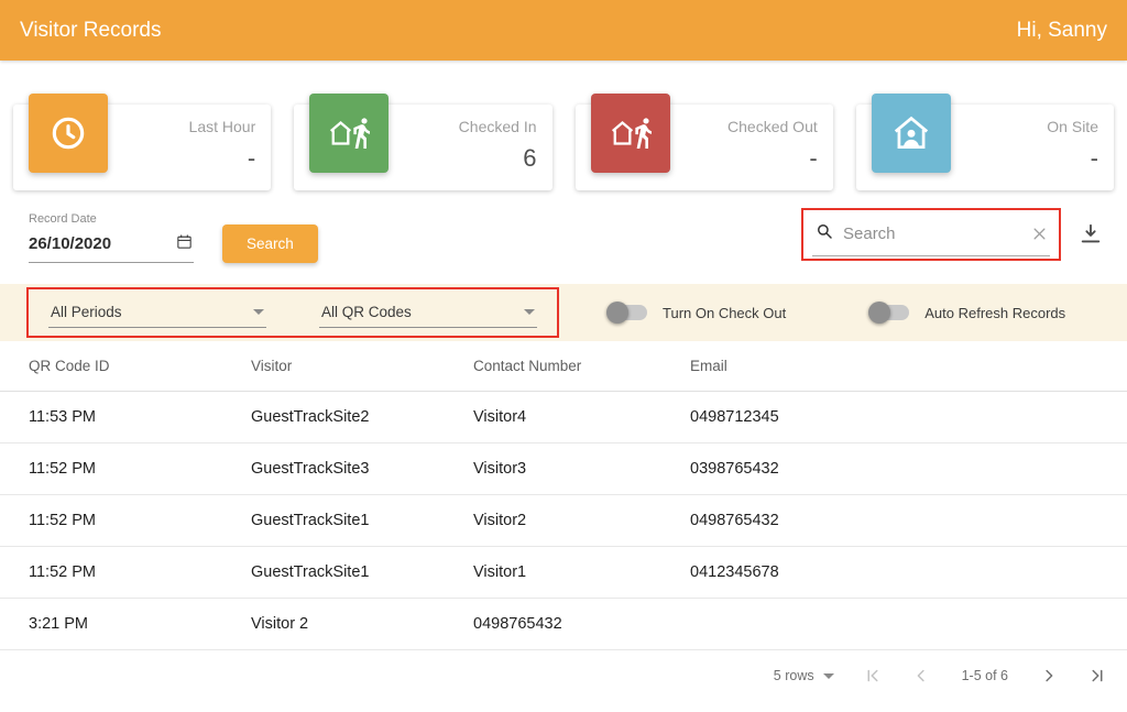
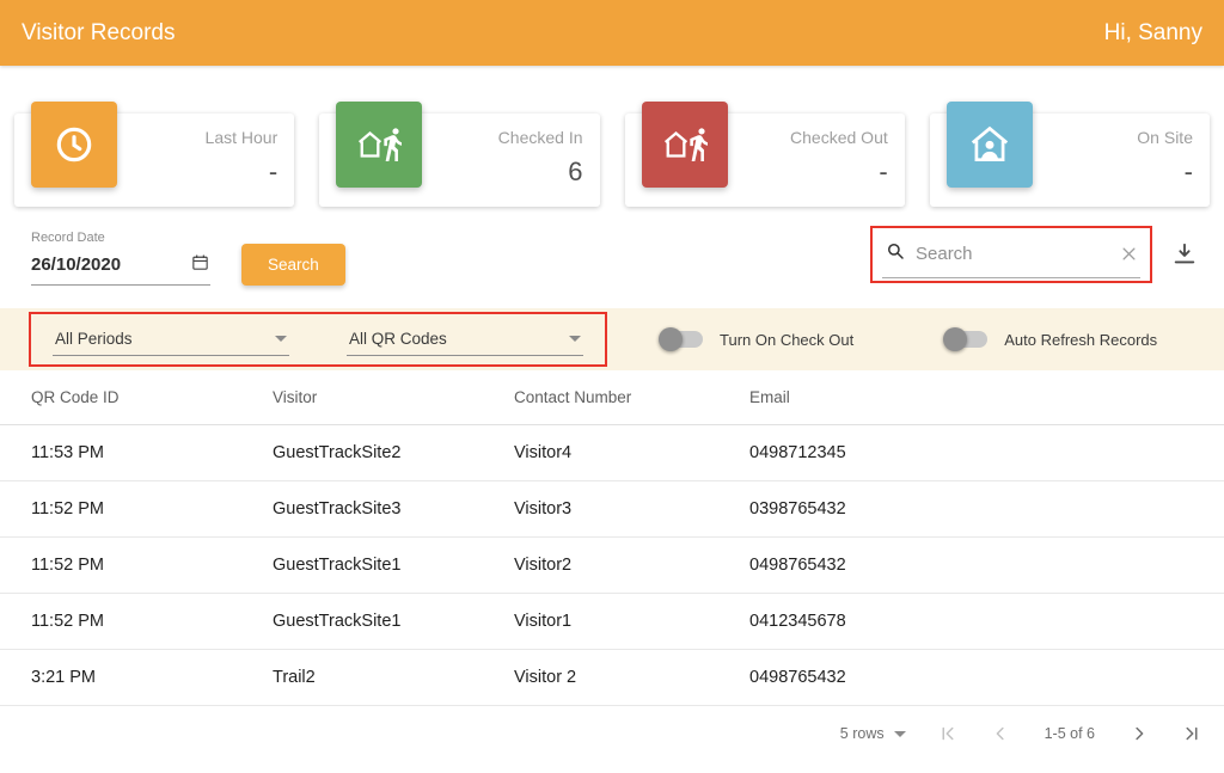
  Visitor Records
  Hi, Sanny
  Last Hour
  -
  Checked In
  6
  Checked Out
  -
  On Site
  -
  Record Date
  26/10/2020
  Search
  Search
  All Periods
  All QR Codes
  Turn On Check Out
  Auto Refresh Records
  QR Code ID
  Visitor
  Contact Number
  Email
  11:53 PM
  GuestTrackSite2
  Visitor4
  0498712345
  11:52 PM
  GuestTrackSite3
  Visitor3
  0398765432
  11:52 PM
  GuestTrackSite1
  Visitor2
  0498765432
  11:52 PM
  GuestTrackSite1
  Visitor1
  0412345678
  3:21 PM
+ Trail2
  Visitor 2
  0498765432
  5 rows
  1-5 of 6
